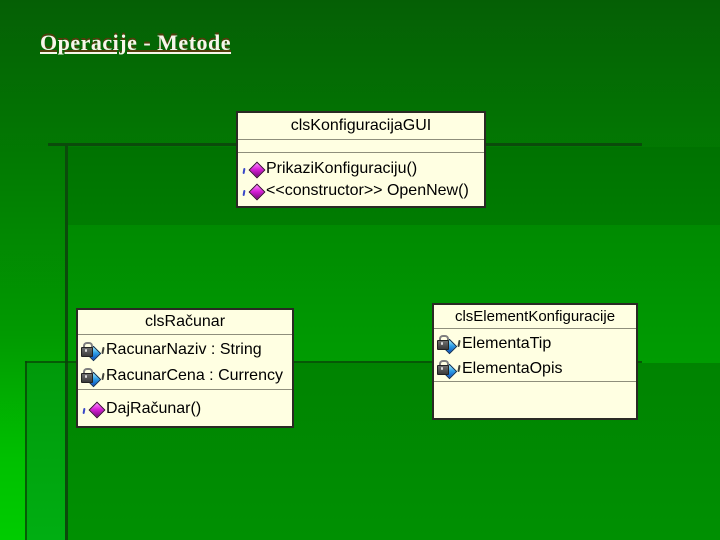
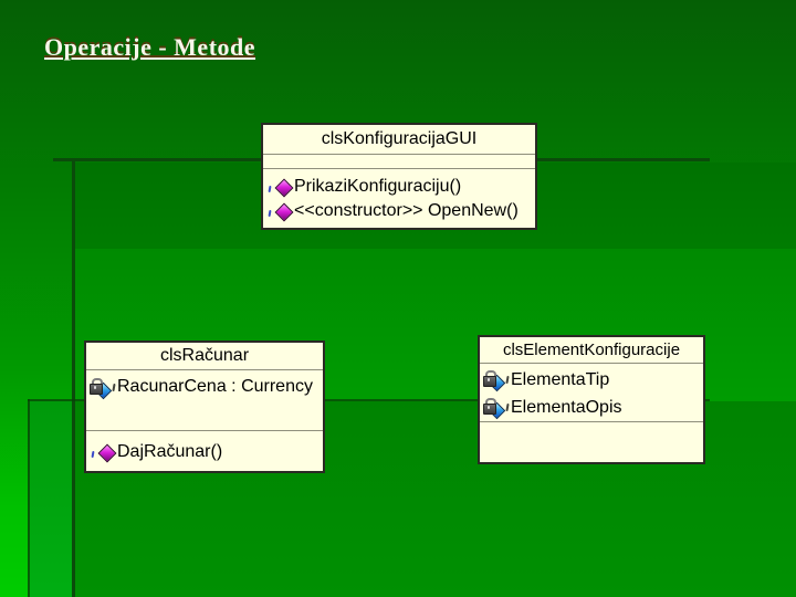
  Operacije - Metode
  clsKonfiguracijaGUI
  PrikaziKonfiguraciju()
  <<constructor>> OpenNew()
  clsRačunar
- RacunarNaziv : String
  RacunarCena : Currency
  DajRačunar()
  clsElementKonfiguracije
  ElementaTip
  ElementaOpis
